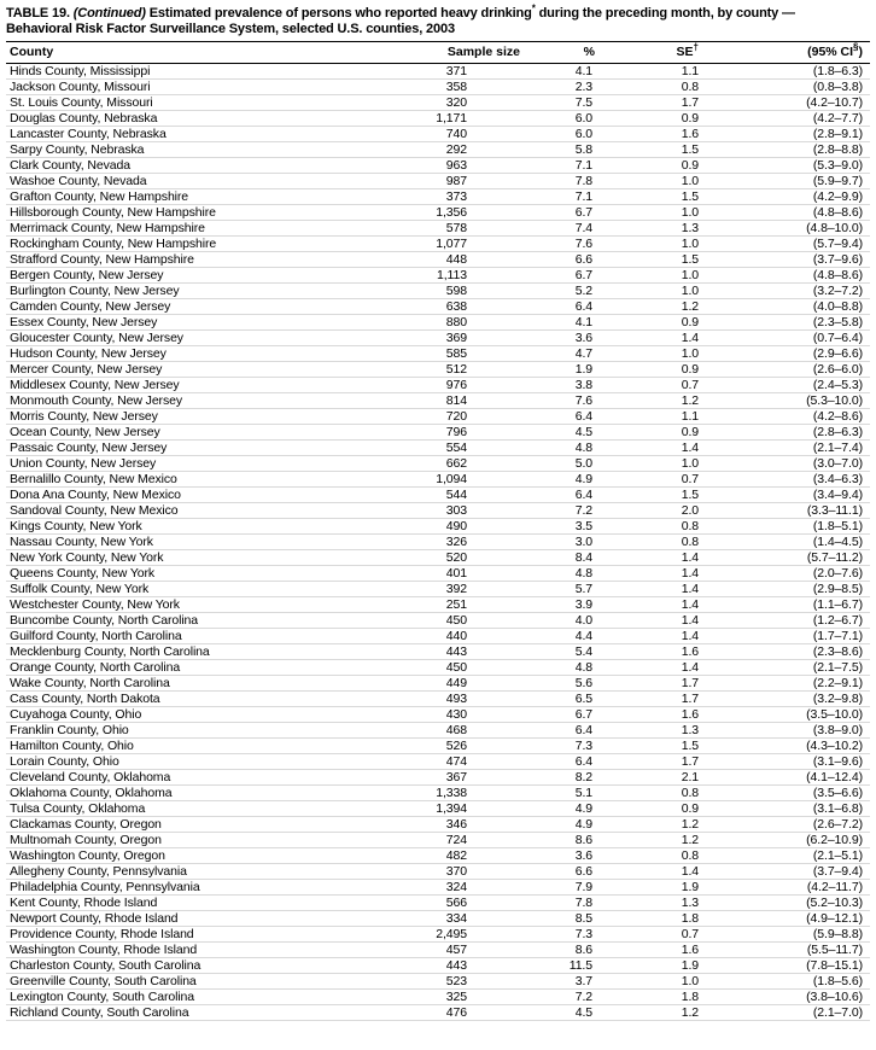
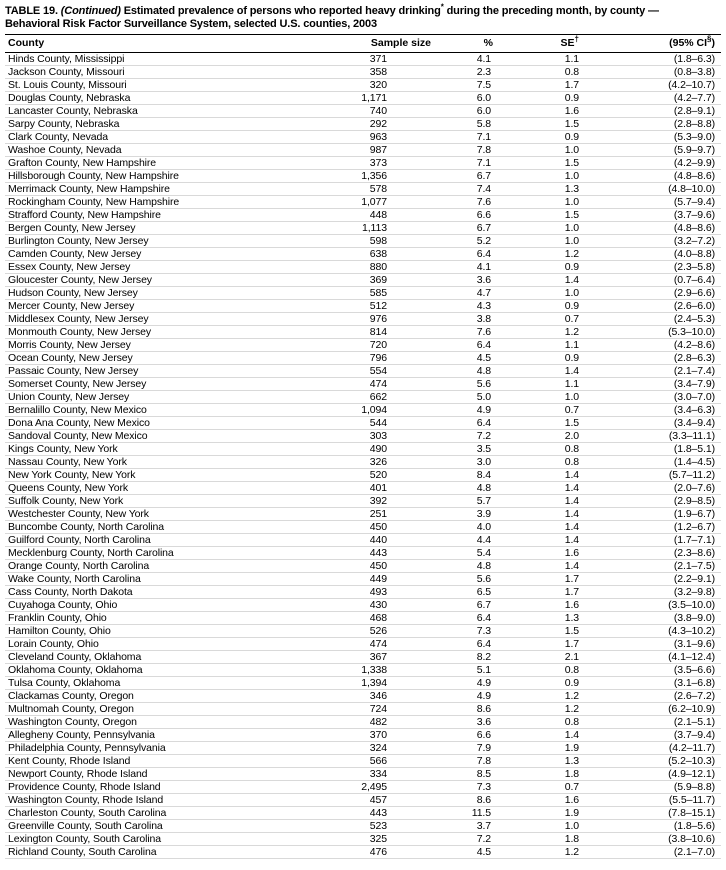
  TABLE 19. (Continued) Estimated prevalence of persons who reported heavy drinking* during the preceding month, by county —
  Behavioral Risk Factor Surveillance System, selected U.S. counties, 2003
  County	Sample size	%	SE†	(95% CI§)
  Hinds County, Mississippi	371	4.1	1.1	(1.8–6.3)
  Jackson County, Missouri	358	2.3	0.8	(0.8–3.8)
  St. Louis County, Missouri	320	7.5	1.7	(4.2–10.7)
  Douglas County, Nebraska	1,171	6.0	0.9	(4.2–7.7)
  Lancaster County, Nebraska	740	6.0	1.6	(2.8–9.1)
  Sarpy County, Nebraska	292	5.8	1.5	(2.8–8.8)
  Clark County, Nevada	963	7.1	0.9	(5.3–9.0)
  Washoe County, Nevada	987	7.8	1.0	(5.9–9.7)
  Grafton County, New Hampshire	373	7.1	1.5	(4.2–9.9)
  Hillsborough County, New Hampshire	1,356	6.7	1.0	(4.8–8.6)
  Merrimack County, New Hampshire	578	7.4	1.3	(4.8–10.0)
  Rockingham County, New Hampshire	1,077	7.6	1.0	(5.7–9.4)
  Strafford County, New Hampshire	448	6.6	1.5	(3.7–9.6)
  Bergen County, New Jersey	1,113	6.7	1.0	(4.8–8.6)
  Burlington County, New Jersey	598	5.2	1.0	(3.2–7.2)
  Camden County, New Jersey	638	6.4	1.2	(4.0–8.8)
  Essex County, New Jersey	880	4.1	0.9	(2.3–5.8)
  Gloucester County, New Jersey	369	3.6	1.4	(0.7–6.4)
  Hudson County, New Jersey	585	4.7	1.0	(2.9–6.6)
- Mercer County, New Jersey	512	1.9	0.9	(2.6–6.0)
+ Mercer County, New Jersey	512	4.3	0.9	(2.6–6.0)
  Middlesex County, New Jersey	976	3.8	0.7	(2.4–5.3)
  Monmouth County, New Jersey	814	7.6	1.2	(5.3–10.0)
  Morris County, New Jersey	720	6.4	1.1	(4.2–8.6)
  Ocean County, New Jersey	796	4.5	0.9	(2.8–6.3)
  Passaic County, New Jersey	554	4.8	1.4	(2.1–7.4)
+ Somerset County, New Jersey	474	5.6	1.1	(3.4–7.9)
  Union County, New Jersey	662	5.0	1.0	(3.0–7.0)
  Bernalillo County, New Mexico	1,094	4.9	0.7	(3.4–6.3)
  Dona Ana County, New Mexico	544	6.4	1.5	(3.4–9.4)
  Sandoval County, New Mexico	303	7.2	2.0	(3.3–11.1)
  Kings County, New York	490	3.5	0.8	(1.8–5.1)
  Nassau County, New York	326	3.0	0.8	(1.4–4.5)
  New York County, New York	520	8.4	1.4	(5.7–11.2)
  Queens County, New York	401	4.8	1.4	(2.0–7.6)
  Suffolk County, New York	392	5.7	1.4	(2.9–8.5)
- Westchester County, New York	251	3.9	1.4	(1.1–6.7)
+ Westchester County, New York	251	3.9	1.4	(1.9–6.7)
  Buncombe County, North Carolina	450	4.0	1.4	(1.2–6.7)
  Guilford County, North Carolina	440	4.4	1.4	(1.7–7.1)
  Mecklenburg County, North Carolina	443	5.4	1.6	(2.3–8.6)
  Orange County, North Carolina	450	4.8	1.4	(2.1–7.5)
  Wake County, North Carolina	449	5.6	1.7	(2.2–9.1)
  Cass County, North Dakota	493	6.5	1.7	(3.2–9.8)
  Cuyahoga County, Ohio	430	6.7	1.6	(3.5–10.0)
  Franklin County, Ohio	468	6.4	1.3	(3.8–9.0)
  Hamilton County, Ohio	526	7.3	1.5	(4.3–10.2)
  Lorain County, Ohio	474	6.4	1.7	(3.1–9.6)
  Cleveland County, Oklahoma	367	8.2	2.1	(4.1–12.4)
  Oklahoma County, Oklahoma	1,338	5.1	0.8	(3.5–6.6)
  Tulsa County, Oklahoma	1,394	4.9	0.9	(3.1–6.8)
  Clackamas County, Oregon	346	4.9	1.2	(2.6–7.2)
  Multnomah County, Oregon	724	8.6	1.2	(6.2–10.9)
  Washington County, Oregon	482	3.6	0.8	(2.1–5.1)
  Allegheny County, Pennsylvania	370	6.6	1.4	(3.7–9.4)
  Philadelphia County, Pennsylvania	324	7.9	1.9	(4.2–11.7)
  Kent County, Rhode Island	566	7.8	1.3	(5.2–10.3)
  Newport County, Rhode Island	334	8.5	1.8	(4.9–12.1)
  Providence County, Rhode Island	2,495	7.3	0.7	(5.9–8.8)
  Washington County, Rhode Island	457	8.6	1.6	(5.5–11.7)
  Charleston County, South Carolina	443	11.5	1.9	(7.8–15.1)
  Greenville County, South Carolina	523	3.7	1.0	(1.8–5.6)
  Lexington County, South Carolina	325	7.2	1.8	(3.8–10.6)
  Richland County, South Carolina	476	4.5	1.2	(2.1–7.0)
